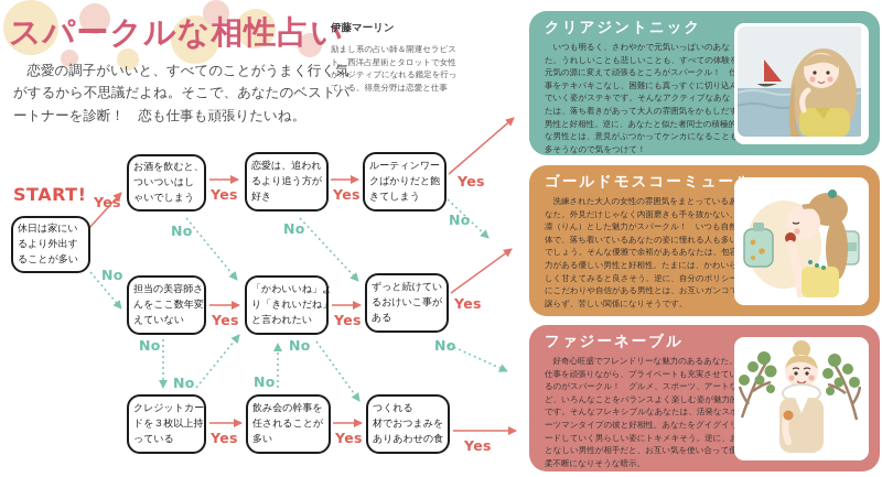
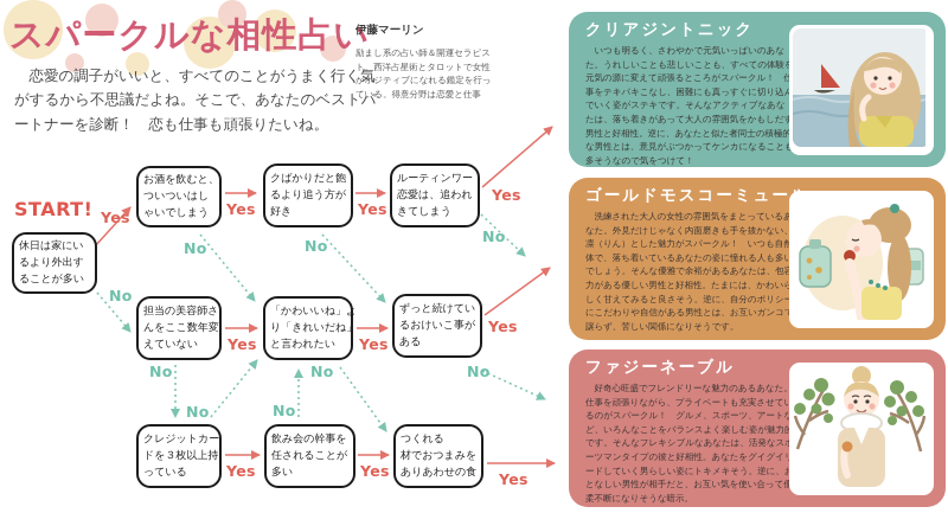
  スパークルな相性占い
  恋愛の調子がいいと、すべてのことがうまく行く気がするから不思議だよね。そこで、あなたのベストパートナーを診断！ 恋も仕事も頑張りたいね。
  伊藤マーリン
  励まし系の占い師＆開運セラピスト。西洋占星術とタロットで女性がポジティブになれる鑑定を行っている。得意分野は恋愛と仕事
  START!
  Yes
  No
  Yes
  No
  Yes
  No
  Yes
  No
  Yes
  No
  Yes
  No
  Yes
  No
  Yes
  No
  No
  Yes
  Yes
  休日は家にい
  るより外出す
  ることが多い
  お酒を飲むと、
  ついついはし
  ゃいでしまう
  担当の美容師さ
  んをここ数年変
  えていない
- 恋愛は、追われ
+ クばかりだと飽
  るより追う方が
  好き
  「かわいいね」よ
  り「きれいだね」
  と言われたい
  ルーティンワー
- クばかりだと飽
+ 恋愛は、追われ
  きてしまう
  ずっと続けてい
  るおけいこ事が
  ある
  クレジットカー
  ドを３枚以上持
  っている
  飲み会の幹事を
  任されることが
  多い
  つくれる
  材でおつまみを
  ありあわせの食
  クリアジントニック
  いつも明るく、さわやかで元気いっぱいのあなた。うれしいことも悲しいことも、すべての体験元気の源に変えて頑張るところがスパークル！事をテキパキこなし、困難にも真っすぐに切り込でいく姿がステキです。そんなアクティブなあなたは、落ち着きがあって大人の雰囲気をかもしだ男性と好相性。逆に、あなたと似た者同士の積極的な男性とは、意見がぶつかってケンカになること多そうなので気をつけて！
  ゴールドモスコーミュー
  洗練された大人の女性の雰囲気をまとっているあなた。外見だけじゃなく内面磨きも手を抜かない凛（りん）とした魅力がスパークル！ いつも自体で、落ち着いているあなたの姿に憧れる人も多でしょう。そんな優雅で余裕があるあなたは、包力がある優しい男性と好相性。たまには、かわいしく甘えてみると良さそう。逆に、自分のポリシにこだわりや自信がある男性とは、お互いガンコ譲らず、苦しい関係になりそうです。
  ファジーネーブル
  好奇心旺盛でフレンドリーな魅力のあるあなた仕事を頑張りながら、プライベートも充実させてるのがスパークル！ グルメ、スポーツ、アートど、いろんなことをバランスよく楽しむ姿が魅力です。そんなフレキシブルなあなたは、活発なスーツマンタイプの彼と好相性。あなたをグイグイードしていく男らしい姿にトキメキそう。逆に、となしい男性が相手だと、お互い気を使い合って柔不断になりそうな暗示。
